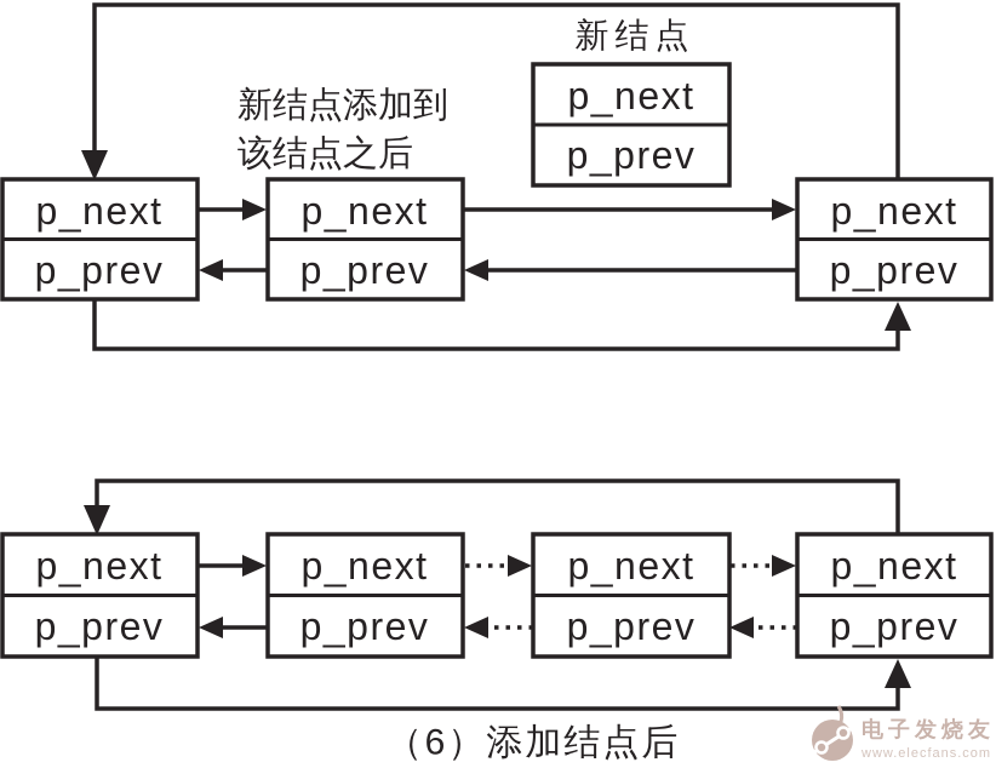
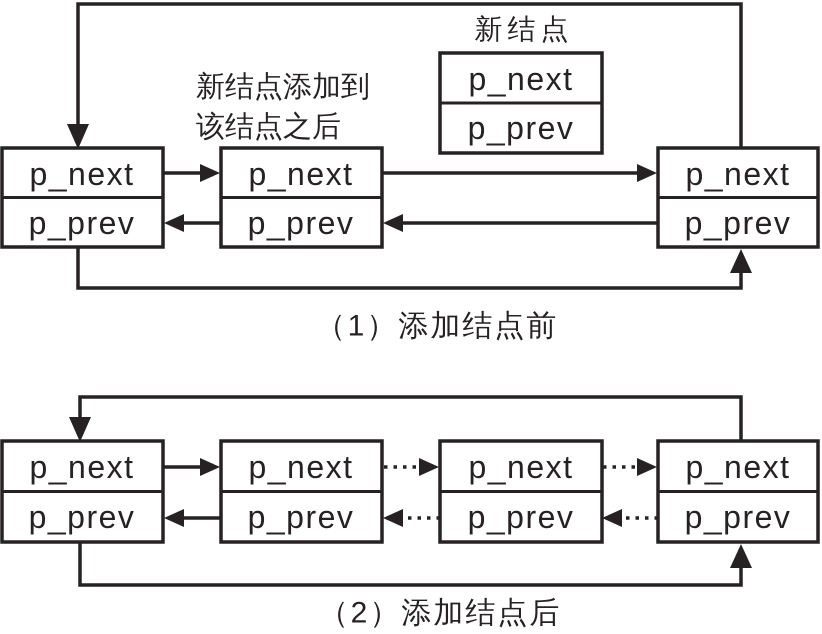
  p_next
  p_prev
  p_next
  p_prev
  p_next
  p_prev
  新结点
  p_next
  p_prev
  新结点添加到
  该结点之后
+ （1）添加结点前
  p_next
  p_prev
  p_next
  p_prev
  p_next
  p_prev
  p_next
  p_prev
- （6）添加结点后
+ （2）添加结点后
- 电子发烧友
- www.elecfans.com
